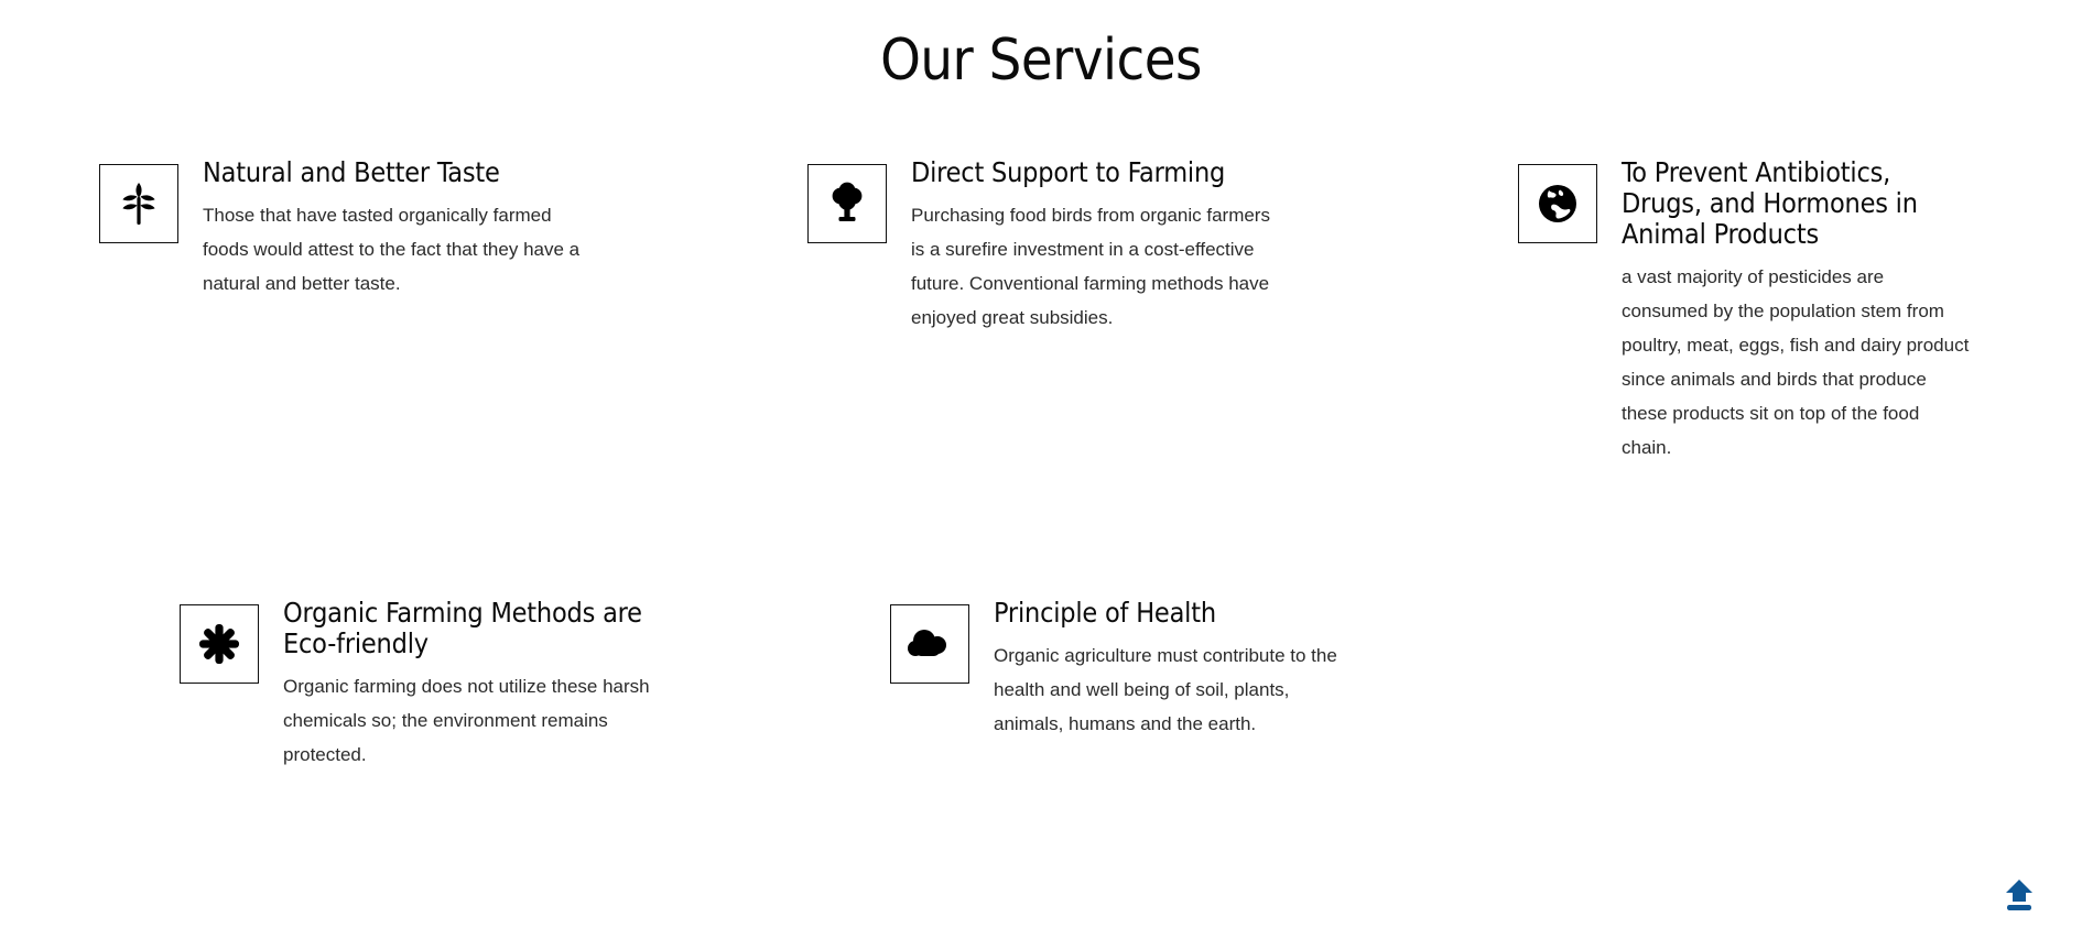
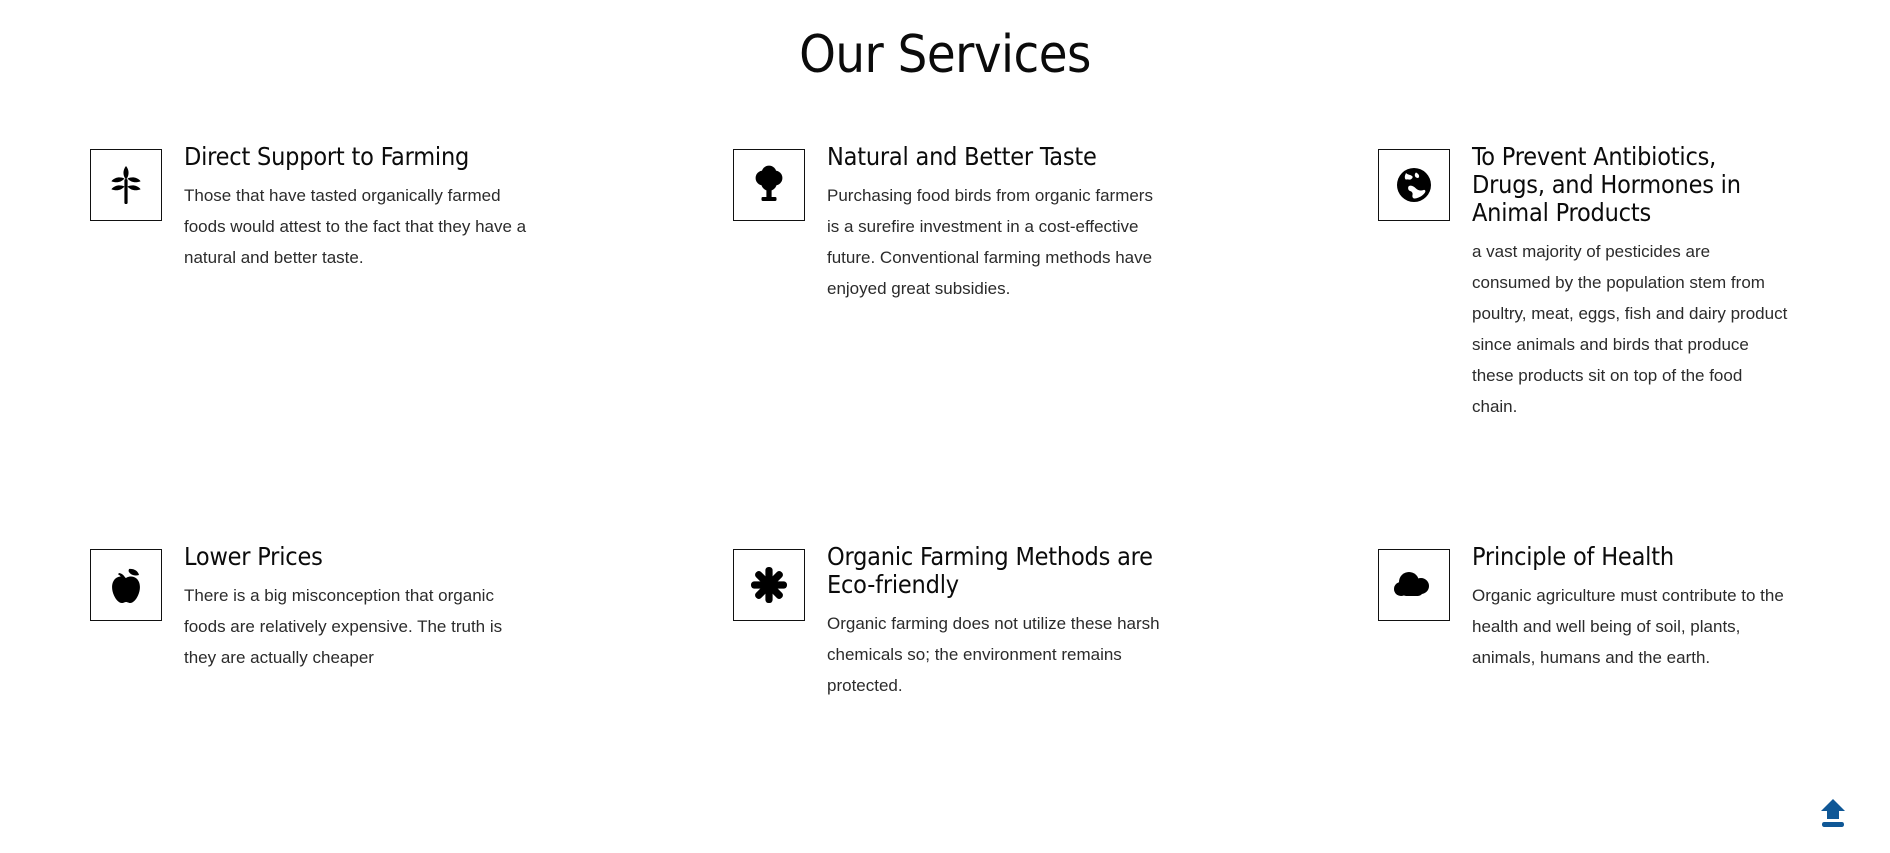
  Our Services
- Natural and Better Taste
+ Direct Support to Farming
  Those that have tasted organically farmed foods would attest to the fact that they have a natural and better taste.
- Direct Support to Farming
+ Natural and Better Taste
  Purchasing food birds from organic farmers is a surefire investment in a cost-effective future. Conventional farming methods have enjoyed great subsidies.
  To Prevent Antibiotics, Drugs, and Hormones in Animal Products
  a vast majority of pesticides are consumed by the population stem from poultry, meat, eggs, fish and dairy product since animals and birds that produce these products sit on top of the food chain.
+ Lower Prices
+ There is a big misconception that organic foods are relatively expensive. The truth is they are actually cheaper
  Organic Farming Methods are Eco-friendly
  Organic farming does not utilize these harsh chemicals so; the environment remains protected.
  Principle of Health
  Organic agriculture must contribute to the health and well being of soil, plants, animals, humans and the earth.
